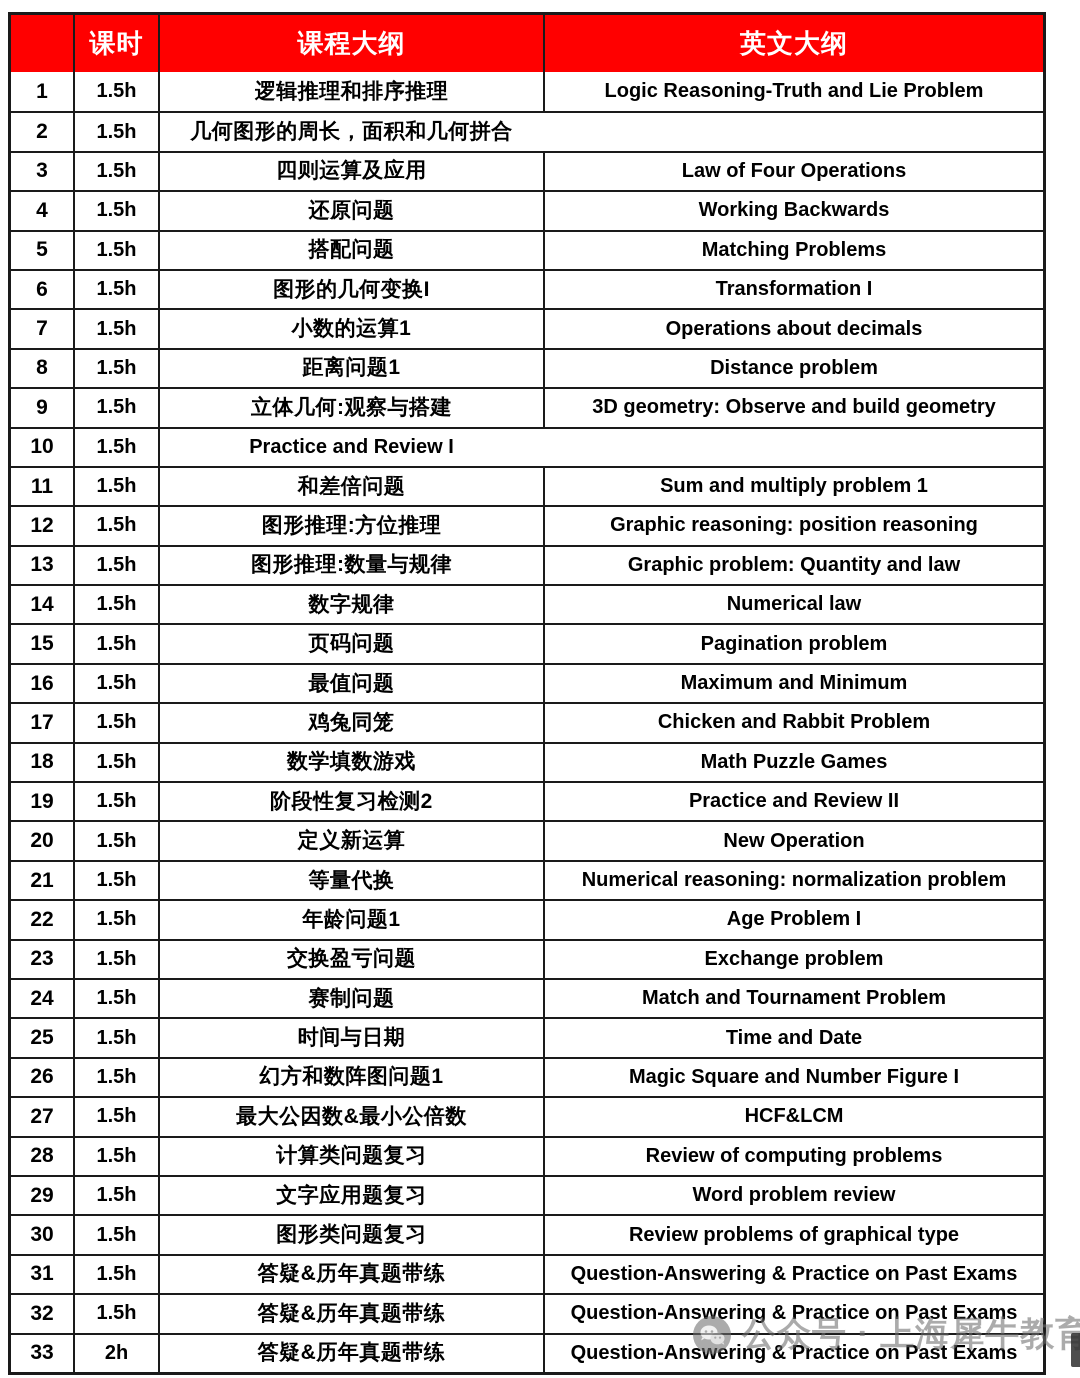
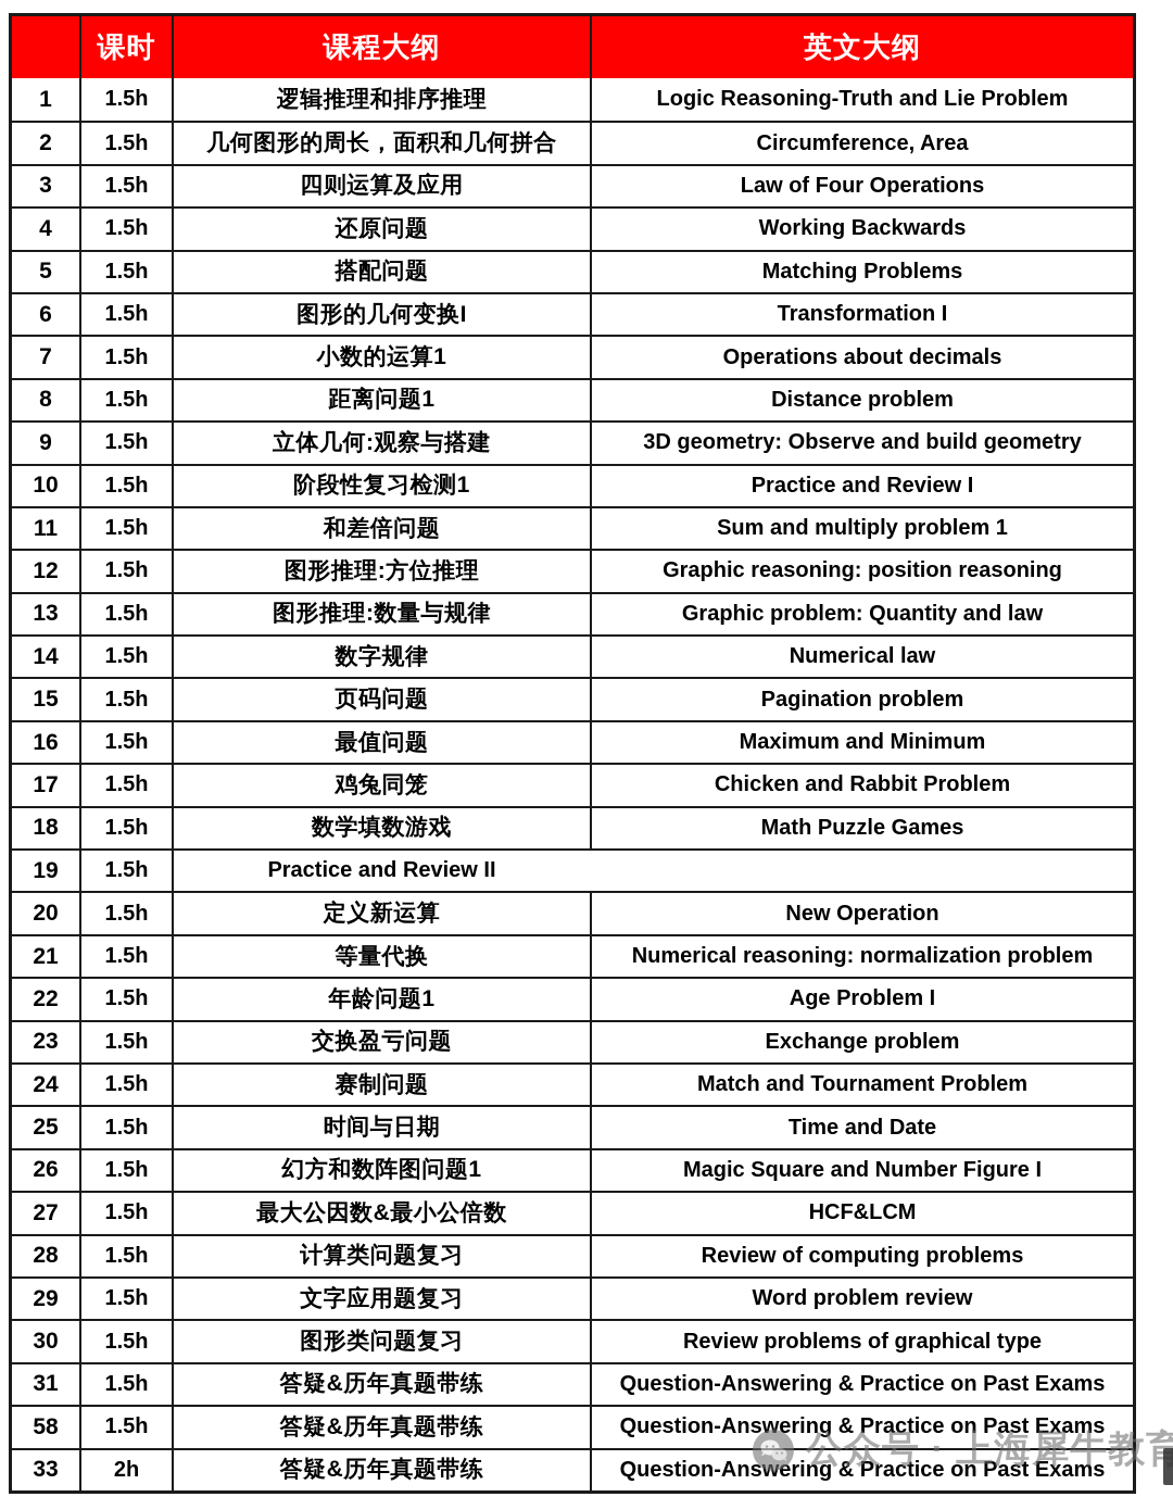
  课时
  课程大纲
  英文大纲
  1
  1.5h
  逻辑推理和排序推理
  Logic Reasoning-Truth and Lie Problem
  2
  1.5h
  几何图形的周长，面积和几何拼合
+ Circumference, Area
  3
  1.5h
  四则运算及应用
  Law of Four Operations
  4
  1.5h
  还原问题
  Working Backwards
  5
  1.5h
  搭配问题
  Matching Problems
  6
  1.5h
  图形的几何变换I
  Transformation I
  7
  1.5h
  小数的运算1
  Operations about decimals
  8
  1.5h
  距离问题1
  Distance problem
  9
  1.5h
  立体几何:观察与搭建
  3D geometry: Observe and build geometry
  10
  1.5h
+ 阶段性复习检测1
  Practice and Review I
  11
  1.5h
  和差倍问题
  Sum and multiply problem 1
  12
  1.5h
  图形推理:方位推理
  Graphic reasoning: position reasoning
  13
  1.5h
  图形推理:数量与规律
  Graphic problem: Quantity and law
  14
  1.5h
  数字规律
  Numerical law
  15
  1.5h
  页码问题
  Pagination problem
  16
  1.5h
  最值问题
  Maximum and Minimum
  17
  1.5h
  鸡兔同笼
  Chicken and Rabbit Problem
  18
  1.5h
  数学填数游戏
  Math Puzzle Games
  19
  1.5h
- 阶段性复习检测2
  Practice and Review II
  20
  1.5h
  定义新运算
  New Operation
  21
  1.5h
  等量代换
  Numerical reasoning: normalization problem
  22
  1.5h
  年龄问题1
  Age Problem I
  23
  1.5h
  交换盈亏问题
  Exchange problem
  24
  1.5h
  赛制问题
  Match and Tournament Problem
  25
  1.5h
  时间与日期
  Time and Date
  26
  1.5h
  幻方和数阵图问题1
  Magic Square and Number Figure I
  27
  1.5h
  最大公因数&最小公倍数
  HCF&LCM
  28
  1.5h
  计算类问题复习
  Review of computing problems
  29
  1.5h
  文字应用题复习
  Word problem review
  30
  1.5h
  图形类问题复习
  Review problems of graphical type
  31
  1.5h
  答疑&历年真题带练
  Question-Answering & Practice on Past Exams
- 32
+ 58
  1.5h
  答疑&历年真题带练
  Question-Answering & Practice on Past Exams
  33
  2h
  答疑&历年真题带练
  Question-Answering & Practice on Past Exams
  公众号 · 上海犀牛教育
